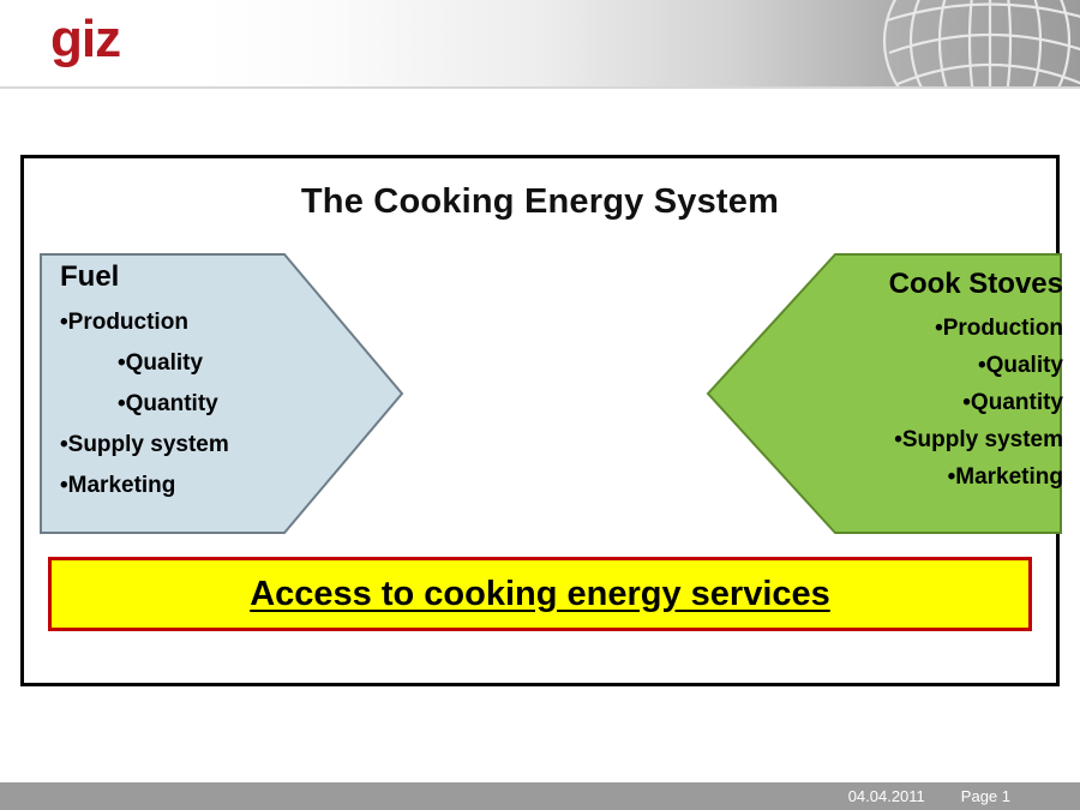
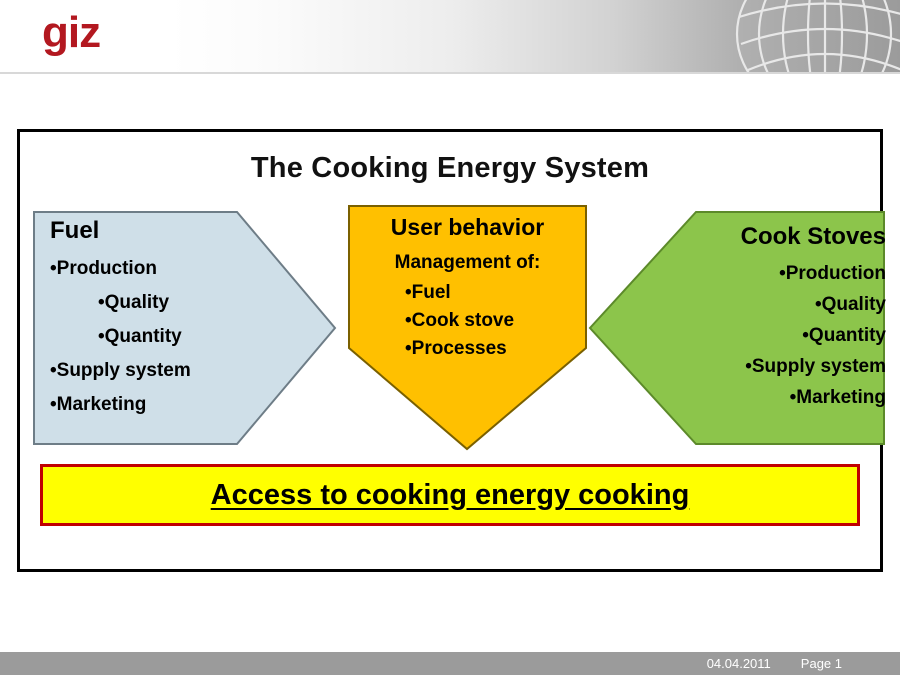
  giz
  The Cooking Energy System
  Fuel
  •Production
  •Quality
  •Quantity
  •Supply system
  •Marketing
+ User behavior
+ Management of:
+ •Fuel
+ •Cook stove
+ •Processes
  Cook Stoves
  •Production
  •Quality
  •Quantity
  •Supply system
  •Marketing
- Access to cooking energy services
+ Access to cooking energy cooking
  04.04.2011
  Page 1
